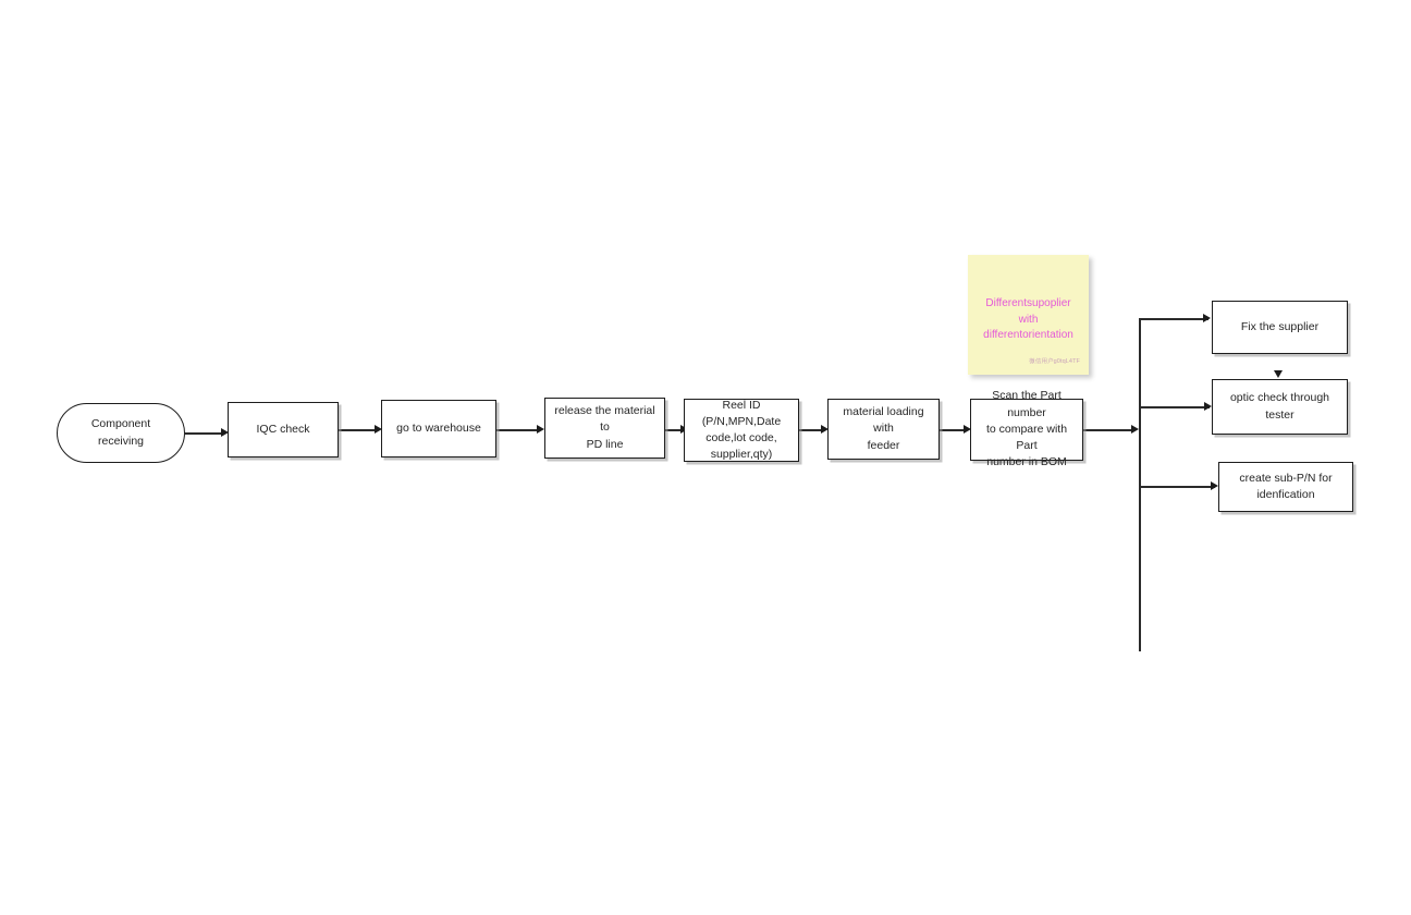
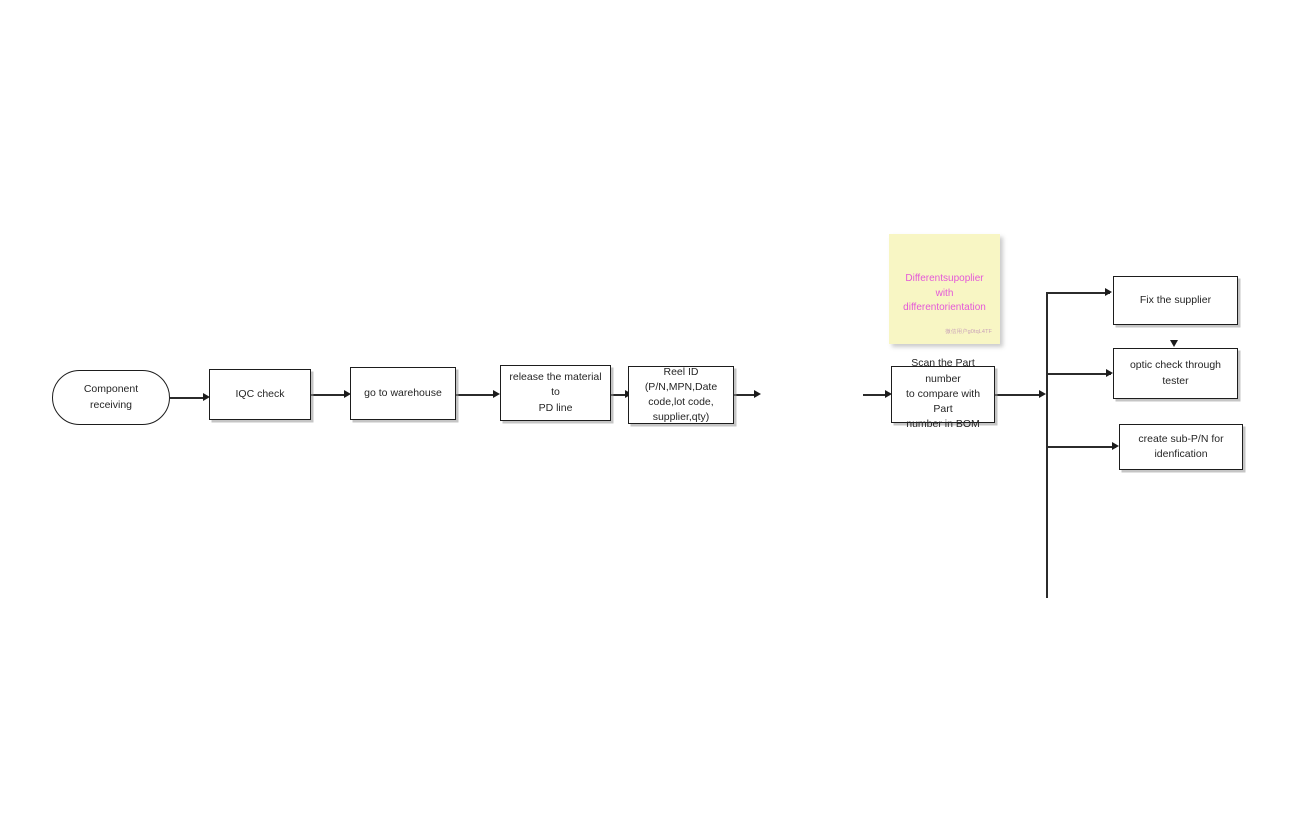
  Component
  receiving
  IQC check
  go to warehouse
  release the material to
  PD line
  Reel ID (P/N,MPN,Date
  code,lot code,
  supplier,qty)
- material loading with
- feeder
  Scan the Part number
  to compare with Part
  number in BOM
  Fix the supplier
  optic check through tester
  create sub-P/N for
  idenfication
  Differentsupoplier
  with
  differentorientation
